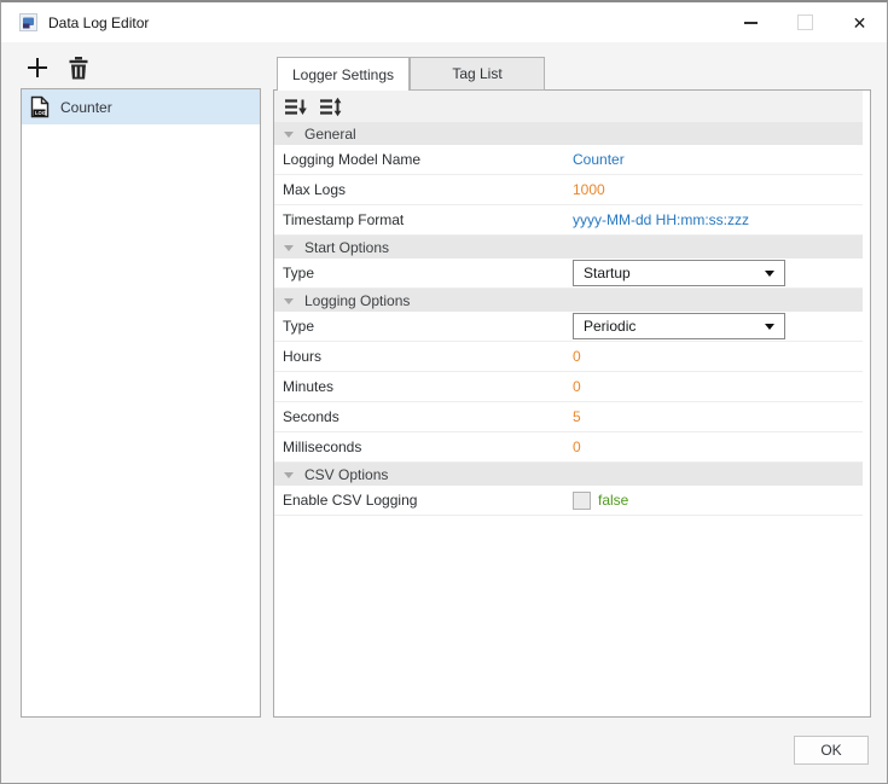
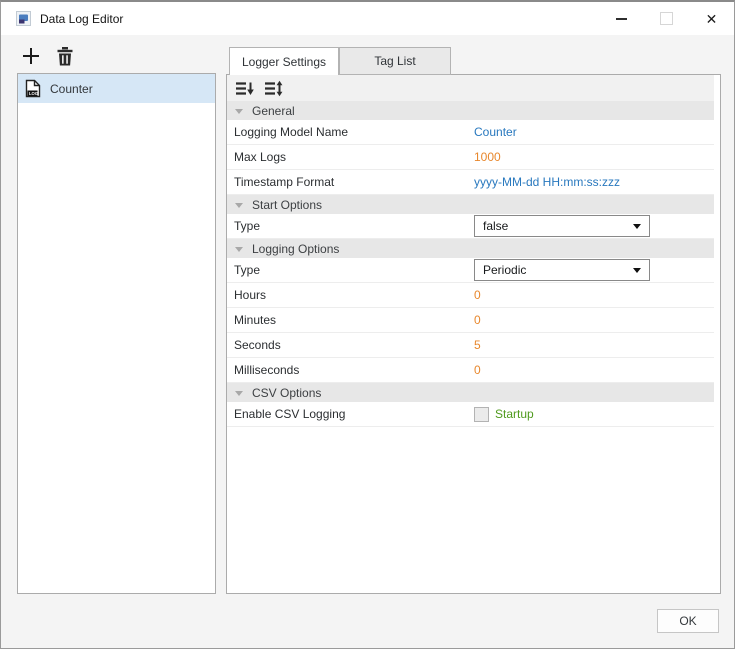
  Data Log Editor
  ✕
  Counter
  Logger Settings
  Tag List
  General
  Logging Model Name
  Counter
  Max Logs
  1000
  Timestamp Format
  yyyy-MM-dd HH:mm:ss:zzz
  Start Options
  Type
- Startup
+ false
  Logging Options
  Type
  Periodic
  Hours
  0
  Minutes
  0
  Seconds
  5
  Milliseconds
  0
  CSV Options
  Enable CSV Logging
- false
+ Startup
  OK
